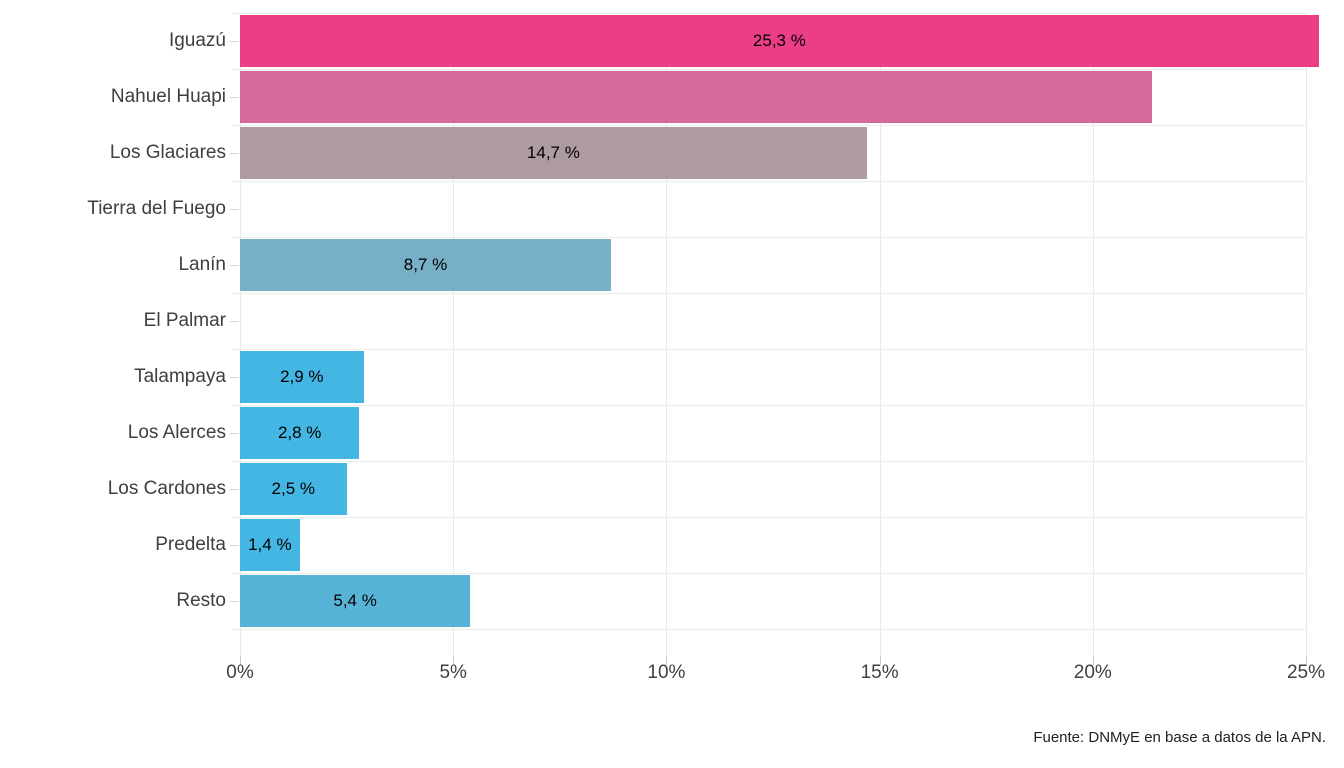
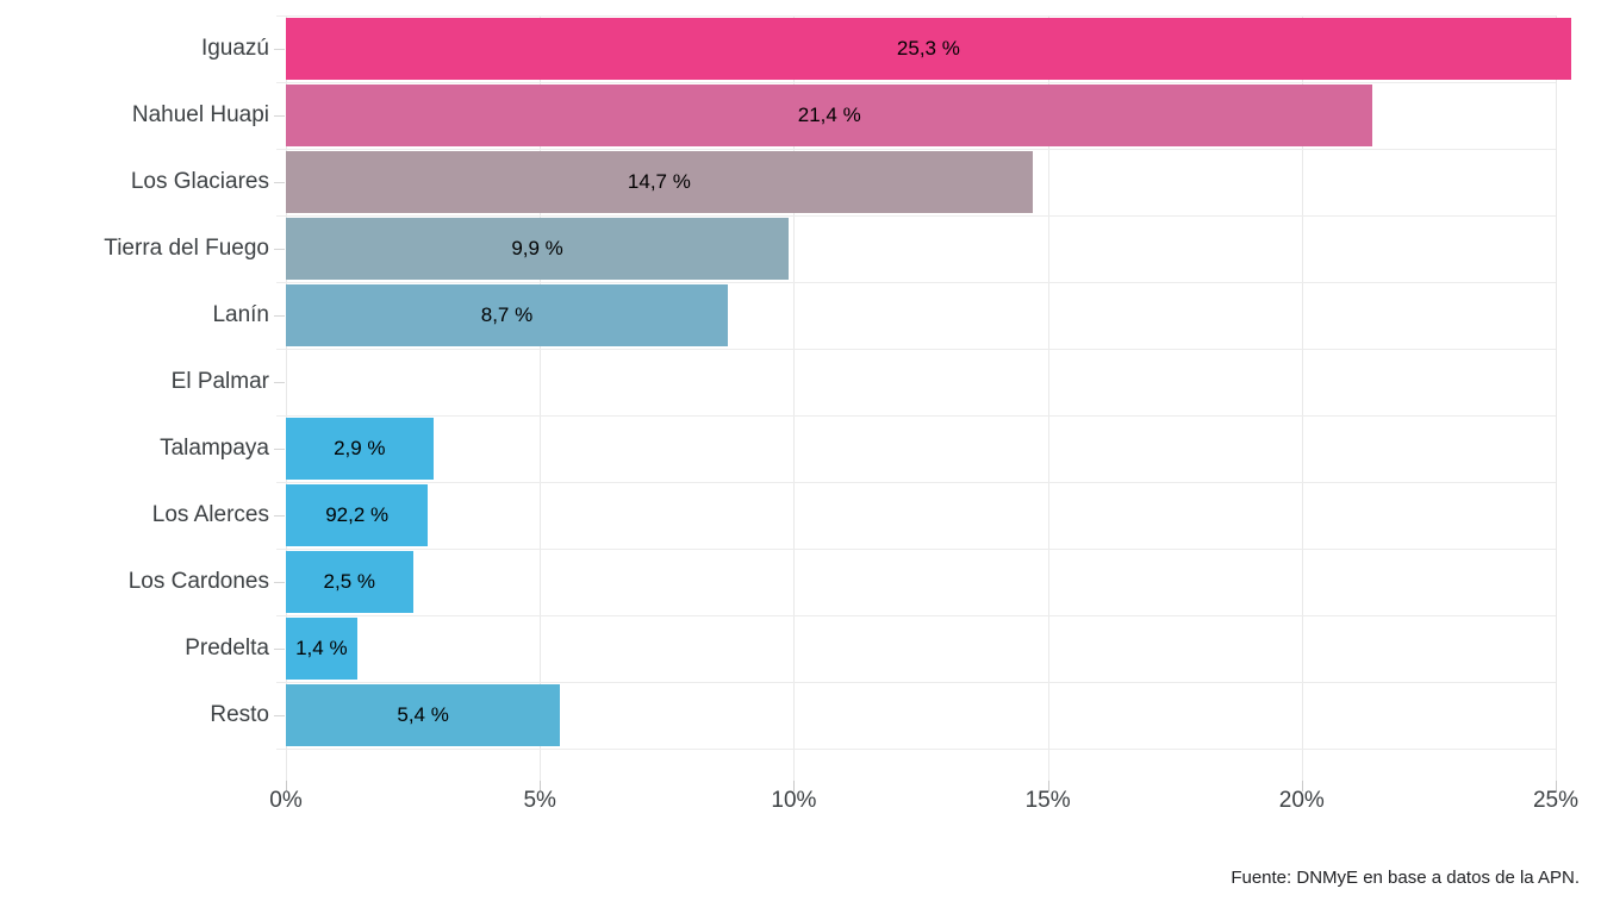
  25,3 %
+ 21,4 %
  14,7 %
+ 9,9 %
  8,7 %
  2,9 %
- 2,8 %
+ 92,2 %
  2,5 %
  1,4 %
  5,4 %
  Iguazú
  Nahuel Huapi
  Los Glaciares
  Tierra del Fuego
  Lanín
  El Palmar
  Talampaya
  Los Alerces
  Los Cardones
  Predelta
  Resto
  0%
  5%
  10%
  15%
  20%
  25%
  Fuente: DNMyE en base a datos de la APN.
